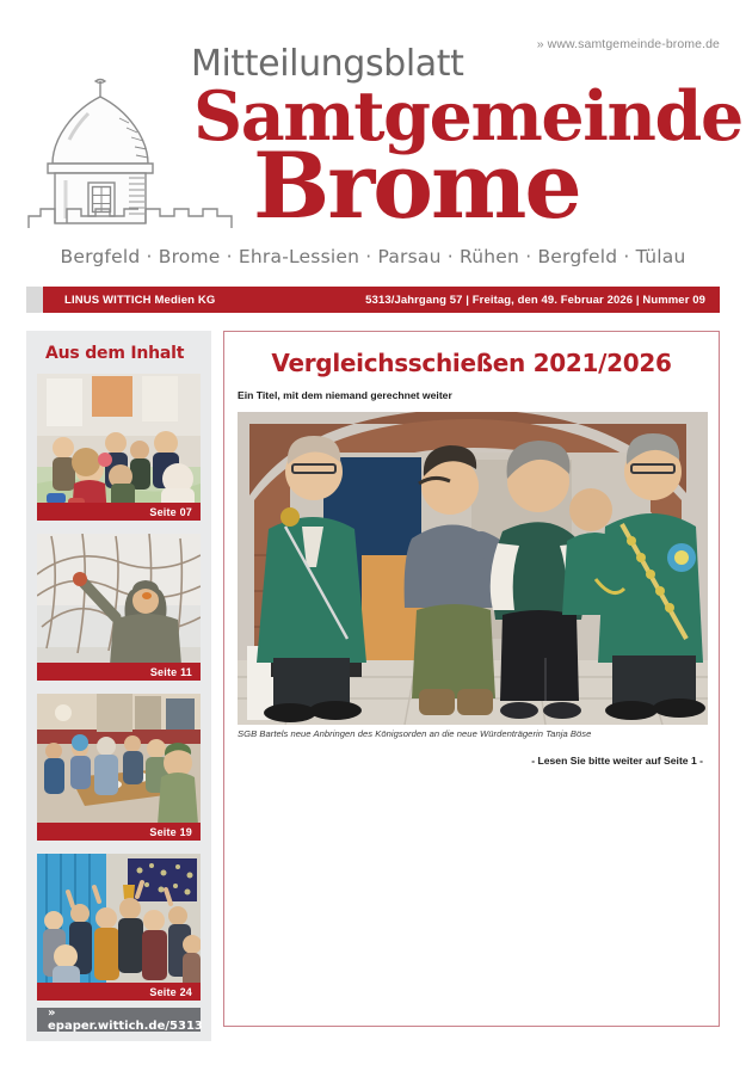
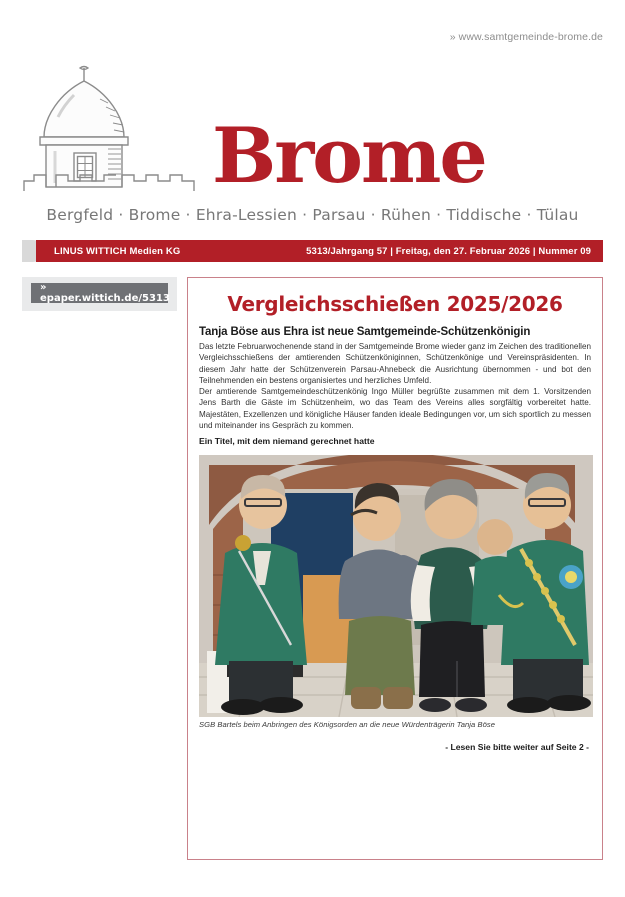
  » www.samtgemeinde-brome.de
- Mitteilungsblatt
- Samtgemeinde
  Brome
- Bergfeld · Brome · Ehra-Lessien · Parsau · Rühen · Bergfeld · Tülau
+ Bergfeld · Brome · Ehra-Lessien · Parsau · Rühen · Tiddische · Tülau
  LINUS WITTICH Medien KG
- 5313/Jahrgang 57 | Freitag, den 49. Februar 2026 | Nummer 09
+ 5313/Jahrgang 57 | Freitag, den 27. Februar 2026 | Nummer 09
- Aus dem Inhalt
- Seite 07
- Seite 11
- Seite 19
- Seite 24
  » epaper.wittich.de/5313
- Vergleichsschießen 2021/2026
+ Vergleichsschießen 2025/2026
+ Tanja Böse aus Ehra ist neue Samtgemeinde-Schützenkönigin
+ Das letzte Februarwochenende stand in der Samtgemeinde Brome wieder ganz im Zeichen des traditionellen Vergleichsschießens der amtierenden Schützenköniginnen, Schützenkönige und Vereinspräsidenten. In diesem Jahr hatte der Schützenverein Parsau-Ahnebeck die Ausrichtung übernommen - und bot den Teilnehmenden ein bestens organisiertes und herzliches Umfeld.
+ Der amtierende Samtgemeindeschützenkönig Ingo Müller begrüßte zusammen mit dem 1. Vorsitzenden Jens Barth die Gäste im Schützenheim, wo das Team des Vereins alles sorgfältig vorbereitet hatte. Majestäten, Exzellenzen und königliche Häuser fanden ideale Bedingungen vor, um sich sportlich zu messen und miteinander ins Gespräch zu kommen.
- Ein Titel, mit dem niemand gerechnet weiter
+ Ein Titel, mit dem niemand gerechnet hatte
- SGB Bartels neue Anbringen des Königsorden an die neue Würdenträgerin Tanja Böse
+ SGB Bartels beim Anbringen des Königsorden an die neue Würdenträgerin Tanja Böse
- - Lesen Sie bitte weiter auf Seite 1 -
+ - Lesen Sie bitte weiter auf Seite 2 -
